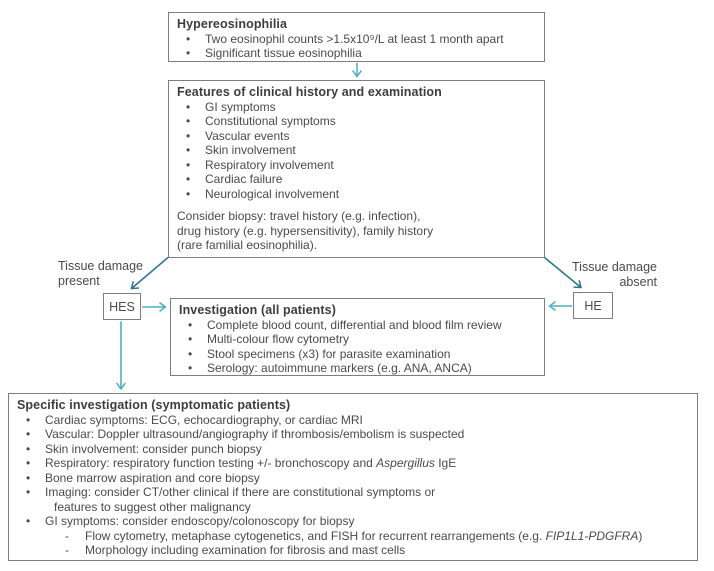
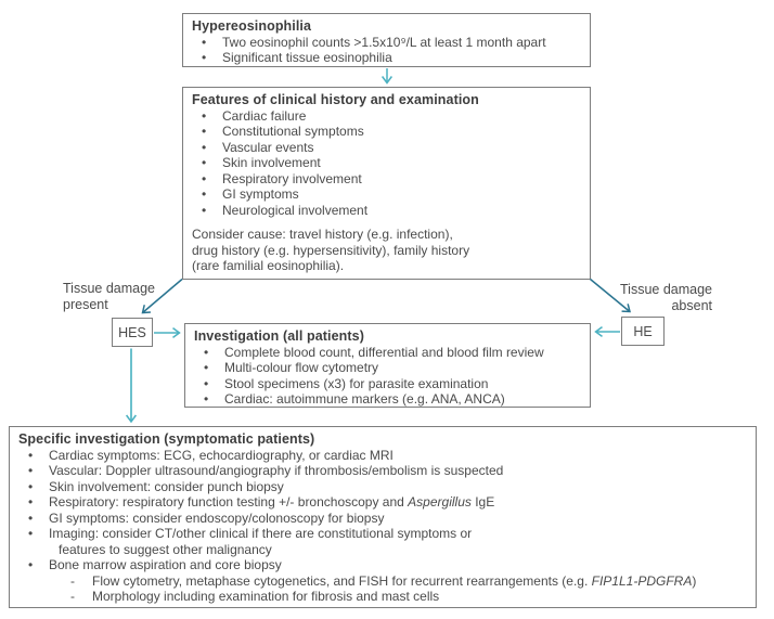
  Hypereosinophilia
  •
  Two eosinophil counts >1.5x10⁹/L at least 1 month apart
  •
  Significant tissue eosinophilia
  Features of clinical history and examination
  •
- GI symptoms
+ Cardiac failure
  •
  Constitutional symptoms
  •
  Vascular events
  •
  Skin involvement
  •
  Respiratory involvement
  •
- Cardiac failure
+ GI symptoms
  •
  Neurological involvement
- Consider biopsy: travel history (e.g. infection),
+ Consider cause: travel history (e.g. infection),
  drug history (e.g. hypersensitivity), family history
  (rare familial eosinophilia).
  Tissue damage
  present
  Tissue damage
  absent
  HES
  HE
  Investigation (all patients)
  •
  Complete blood count, differential and blood film review
  •
  Multi-colour flow cytometry
  •
  Stool specimens (x3) for parasite examination
  •
- Serology: autoimmune markers (e.g. ANA, ANCA)
+ Cardiac: autoimmune markers (e.g. ANA, ANCA)
  Specific investigation (symptomatic patients)
  •
  Cardiac symptoms: ECG, echocardiography, or cardiac MRI
  •
  Vascular: Doppler ultrasound/angiography if thrombosis/embolism is suspected
  •
  Skin involvement: consider punch biopsy
  •
  Respiratory: respiratory function testing +/- bronchoscopy and Aspergillus IgE
  •
- Bone marrow aspiration and core biopsy
+ GI symptoms: consider endoscopy/colonoscopy for biopsy
  •
  Imaging: consider CT/other clinical if there are constitutional symptoms or
  features to suggest other malignancy
  •
- GI symptoms: consider endoscopy/colonoscopy for biopsy
+ Bone marrow aspiration and core biopsy
  -
  Flow cytometry, metaphase cytogenetics, and FISH for recurrent rearrangements (e.g. FIP1L1-PDGFRA)
  -
  Morphology including examination for fibrosis and mast cells
